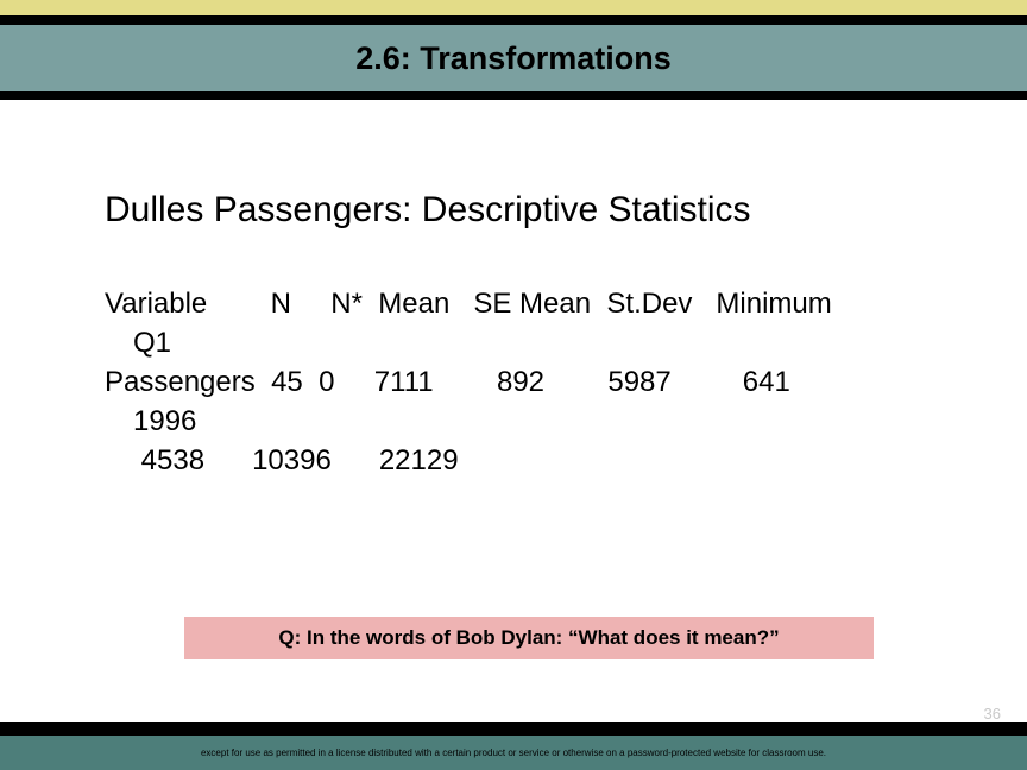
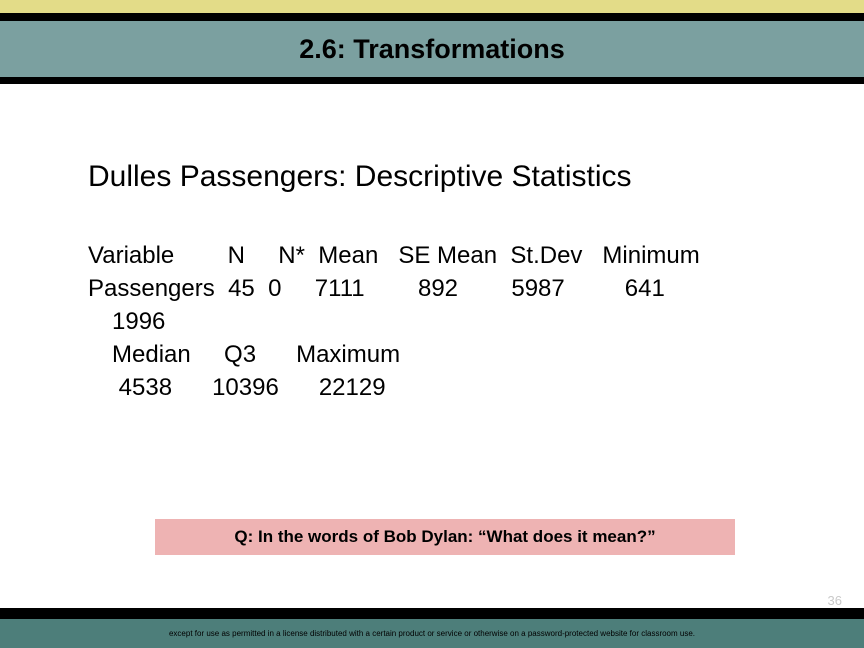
  2.6: Transformations
  Dulles Passengers: Descriptive Statistics
  Variable N N* Mean SE Mean St.Dev Minimum
- Q1
  Passengers 45 0 7111 892 5987 641
  1996
+ Median Q3 Maximum
  4538 10396 22129
  Q: In the words of Bob Dylan: “What does it mean?”
  36
  except for use as permitted in a license distributed with a certain product or service or otherwise on a password-protected website for classroom use.
